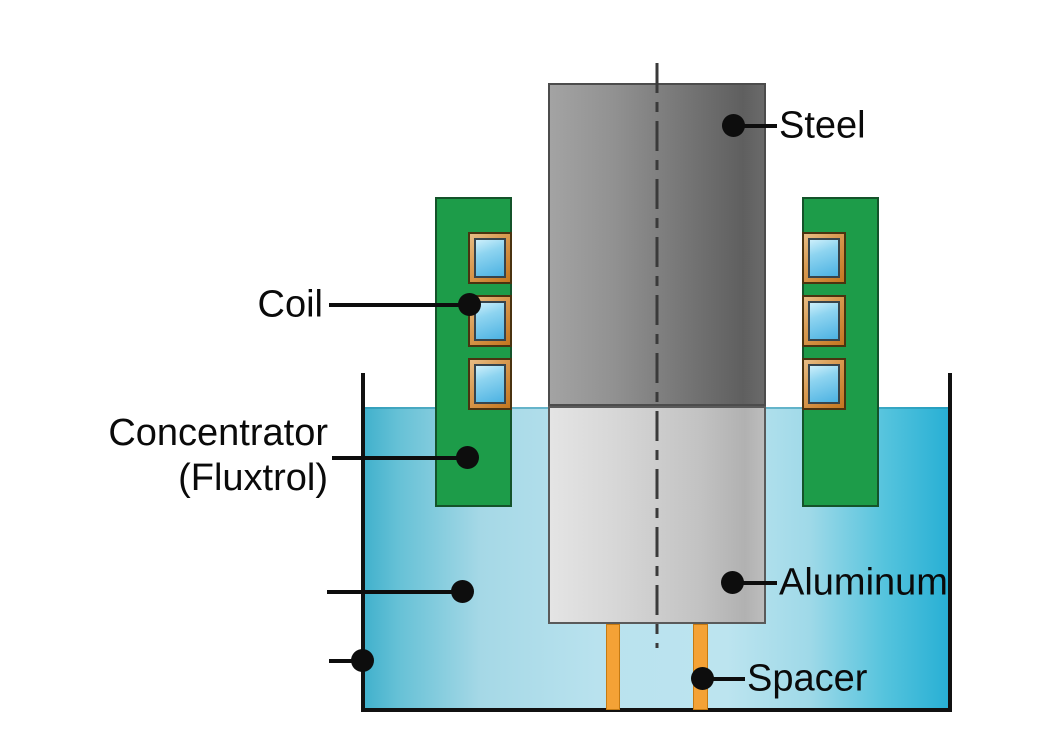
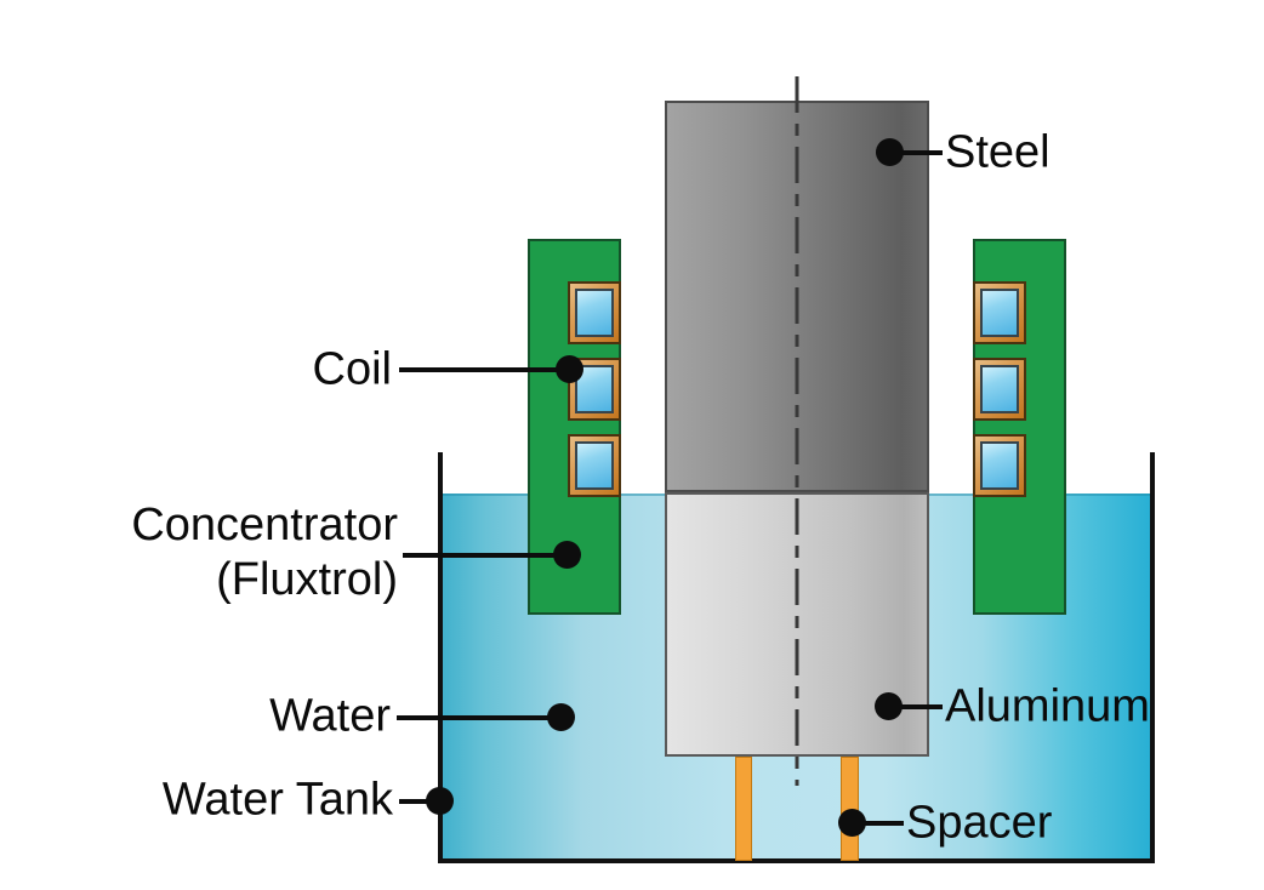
  Steel
  Coil
  Concentrator
  (Fluxtrol)
+ Water
+ Water Tank
  Aluminum
  Spacer
